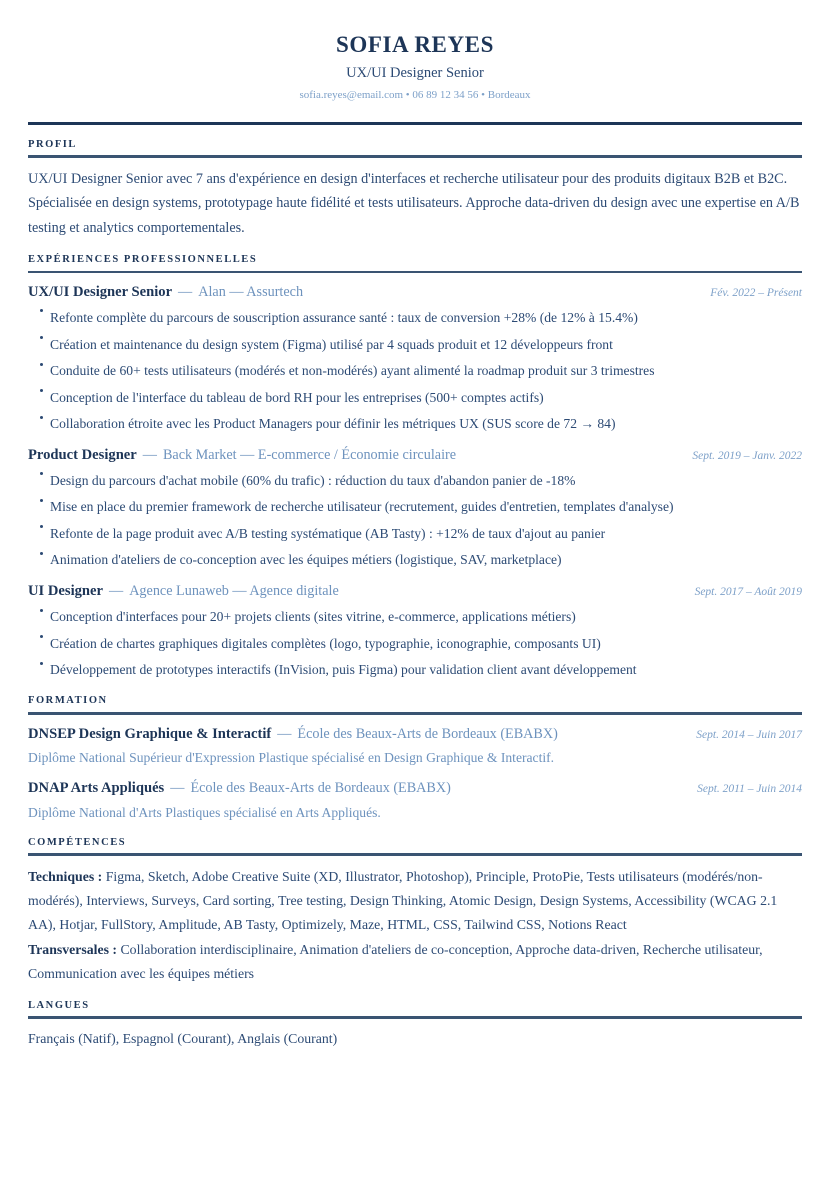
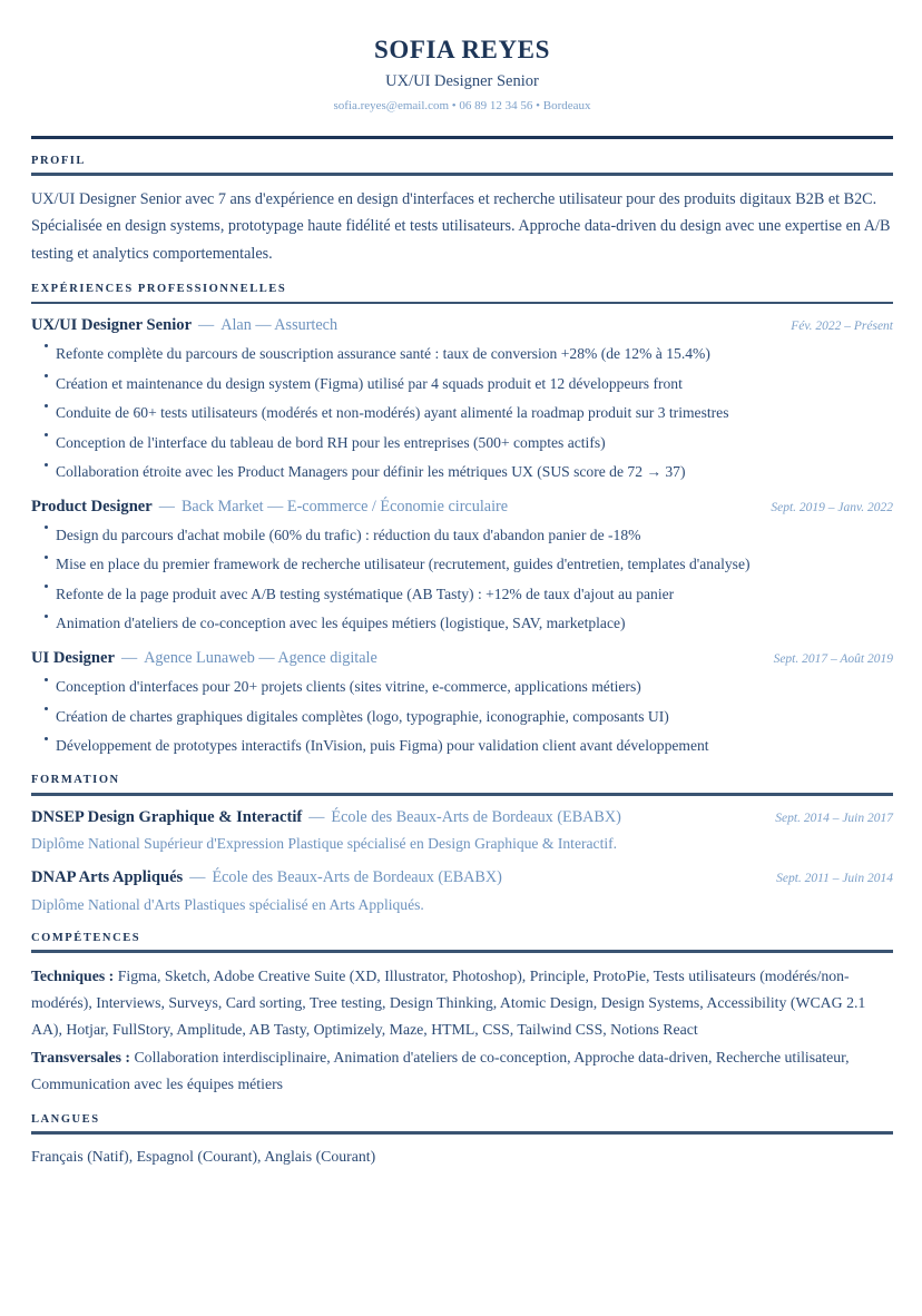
  SOFIA REYES
  UX/UI Designer Senior
  sofia.reyes@email.com • 06 89 12 34 56 • Bordeaux
  PROFIL
  UX/UI Designer Senior avec 7 ans d'expérience en design d'interfaces et recherche utilisateur pour des produits digitaux B2B et B2C. Spécialisée en design systems, prototypage haute fidélité et tests utilisateurs. Approche data-driven du design avec une expertise en A/B testing et analytics comportementales.
  EXPÉRIENCES PROFESSIONNELLES
  UX/UI Designer Senior — Alan — Assurtech
  Fév. 2022 – Présent
  Refonte complète du parcours de souscription assurance santé : taux de conversion +28% (de 12% à 15.4%)
  Création et maintenance du design system (Figma) utilisé par 4 squads produit et 12 développeurs front
  Conduite de 60+ tests utilisateurs (modérés et non-modérés) ayant alimenté la roadmap produit sur 3 trimestres
  Conception de l'interface du tableau de bord RH pour les entreprises (500+ comptes actifs)
- Collaboration étroite avec les Product Managers pour définir les métriques UX (SUS score de 72 → 84)
+ Collaboration étroite avec les Product Managers pour définir les métriques UX (SUS score de 72 → 37)
  Product Designer — Back Market — E-commerce / Économie circulaire
  Sept. 2019 – Janv. 2022
  Design du parcours d'achat mobile (60% du trafic) : réduction du taux d'abandon panier de -18%
  Mise en place du premier framework de recherche utilisateur (recrutement, guides d'entretien, templates d'analyse)
  Refonte de la page produit avec A/B testing systématique (AB Tasty) : +12% de taux d'ajout au panier
  Animation d'ateliers de co-conception avec les équipes métiers (logistique, SAV, marketplace)
  UI Designer — Agence Lunaweb — Agence digitale
  Sept. 2017 – Août 2019
  Conception d'interfaces pour 20+ projets clients (sites vitrine, e-commerce, applications métiers)
  Création de chartes graphiques digitales complètes (logo, typographie, iconographie, composants UI)
  Développement de prototypes interactifs (InVision, puis Figma) pour validation client avant développement
  FORMATION
  DNSEP Design Graphique & Interactif — École des Beaux-Arts de Bordeaux (EBABX)
  Sept. 2014 – Juin 2017
  Diplôme National Supérieur d'Expression Plastique spécialisé en Design Graphique & Interactif.
  DNAP Arts Appliqués — École des Beaux-Arts de Bordeaux (EBABX)
  Sept. 2011 – Juin 2014
  Diplôme National d'Arts Plastiques spécialisé en Arts Appliqués.
  COMPÉTENCES
  Techniques : Figma, Sketch, Adobe Creative Suite (XD, Illustrator, Photoshop), Principle, ProtoPie, Tests utilisateurs (modérés/non-modérés), Interviews, Surveys, Card sorting, Tree testing, Design Thinking, Atomic Design, Design Systems, Accessibility (WCAG 2.1 AA), Hotjar, FullStory, Amplitude, AB Tasty, Optimizely, Maze, HTML, CSS, Tailwind CSS, Notions React
  Transversales : Collaboration interdisciplinaire, Animation d'ateliers de co-conception, Approche data-driven, Recherche utilisateur, Communication avec les équipes métiers
  LANGUES
  Français (Natif), Espagnol (Courant), Anglais (Courant)
